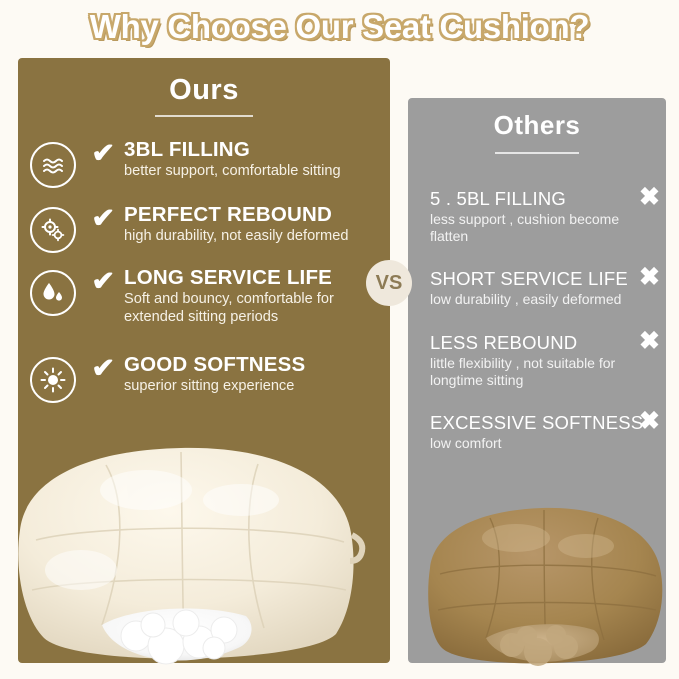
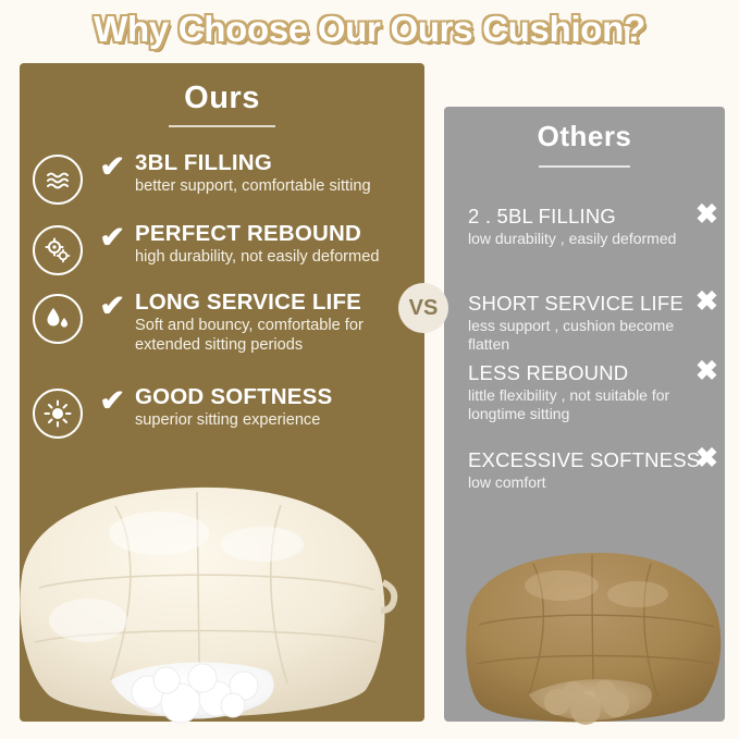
- Why Choose Our Seat Cushion?
+ Why Choose Our Ours Cushion?
  Ours
  Others
  VS
  ✔
  3BL FILLING
  better support, comfortable sitting
  ✔
  PERFECT REBOUND
  high durability, not easily deformed
  ✔
  LONG SERVICE LIFE
  Soft and bouncy, comfortable for extended sitting periods
  ✔
  GOOD SOFTNESS
  superior sitting experience
- 5 . 5BL FILLING
+ 2 . 5BL FILLING
  ✖
- less support , cushion become flatten
+ low durability , easily deformed
  SHORT SERVICE LIFE
  ✖
- low durability , easily deformed
+ less support , cushion become flatten
  LESS REBOUND
  ✖
  little flexibility , not suitable for longtime sitting
  EXCESSIVE SOFTNESS
  ✖
  low comfort
